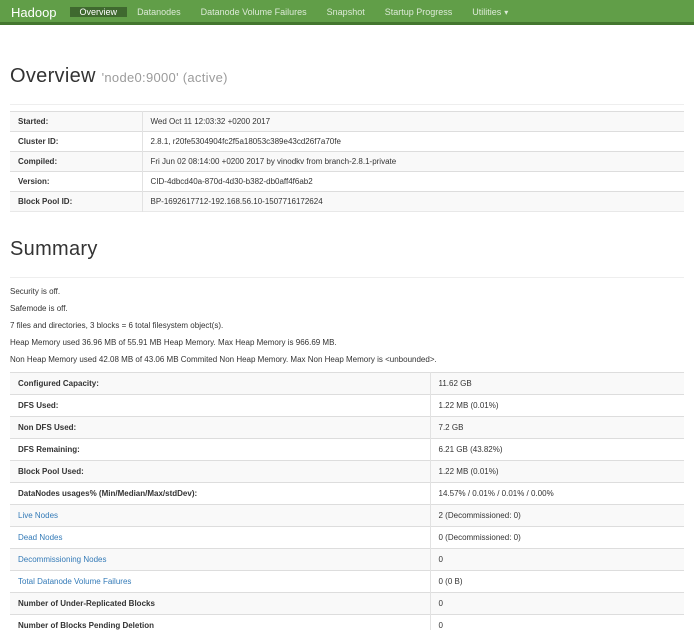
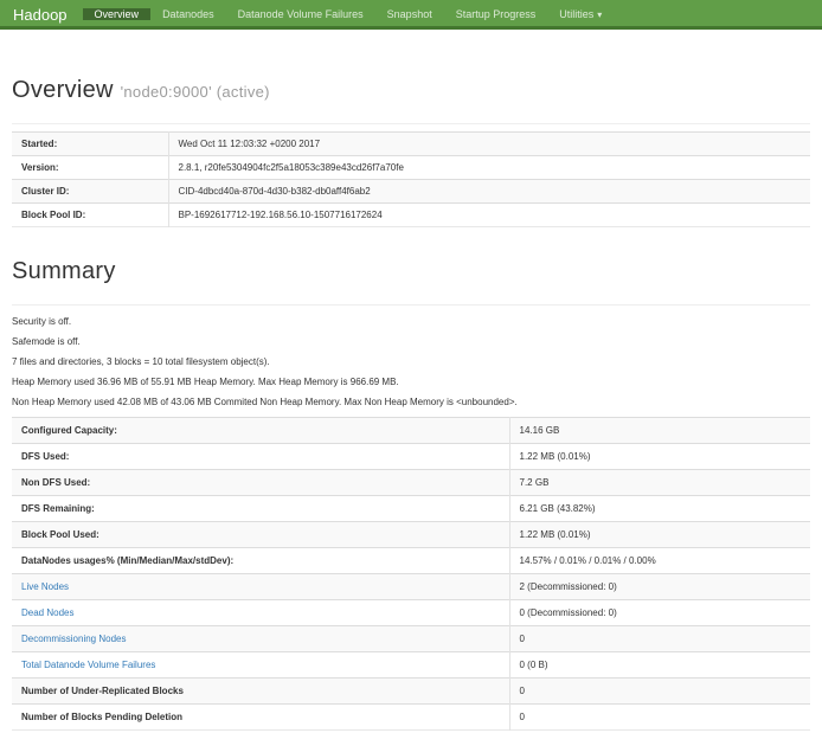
  Hadoop
  Overview Datanodes Datanode Volume Failures Snapshot Startup Progress Utilities ▾
  Overview 'node0:9000' (active)
  Started:	Wed Oct 11 12:03:32 +0200 2017
- Cluster ID:	2.8.1, r20fe5304904fc2f5a18053c389e43cd26f7a70fe
+ Version:	2.8.1, r20fe5304904fc2f5a18053c389e43cd26f7a70fe
- Compiled:	Fri Jun 02 08:14:00 +0200 2017 by vinodkv from branch-2.8.1-private
- Version:	CID-4dbcd40a-870d-4d30-b382-db0aff4f6ab2
+ Cluster ID:	CID-4dbcd40a-870d-4d30-b382-db0aff4f6ab2
  Block Pool ID:	BP-1692617712-192.168.56.10-1507716172624
  Summary
  Security is off.
  Safemode is off.
- 7 files and directories, 3 blocks = 6 total filesystem object(s).
+ 7 files and directories, 3 blocks = 10 total filesystem object(s).
  Heap Memory used 36.96 MB of 55.91 MB Heap Memory. Max Heap Memory is 966.69 MB.
  Non Heap Memory used 42.08 MB of 43.06 MB Commited Non Heap Memory. Max Non Heap Memory is <unbounded>.
- Configured Capacity:	11.62 GB
+ Configured Capacity:	14.16 GB
  DFS Used:	1.22 MB (0.01%)
  Non DFS Used:	7.2 GB
  DFS Remaining:	6.21 GB (43.82%)
  Block Pool Used:	1.22 MB (0.01%)
  DataNodes usages% (Min/Median/Max/stdDev):	14.57% / 0.01% / 0.01% / 0.00%
  Live Nodes	2 (Decommissioned: 0)
  Dead Nodes	0 (Decommissioned: 0)
  Decommissioning Nodes	0
  Total Datanode Volume Failures	0 (0 B)
  Number of Under-Replicated Blocks	0
  Number of Blocks Pending Deletion	0
